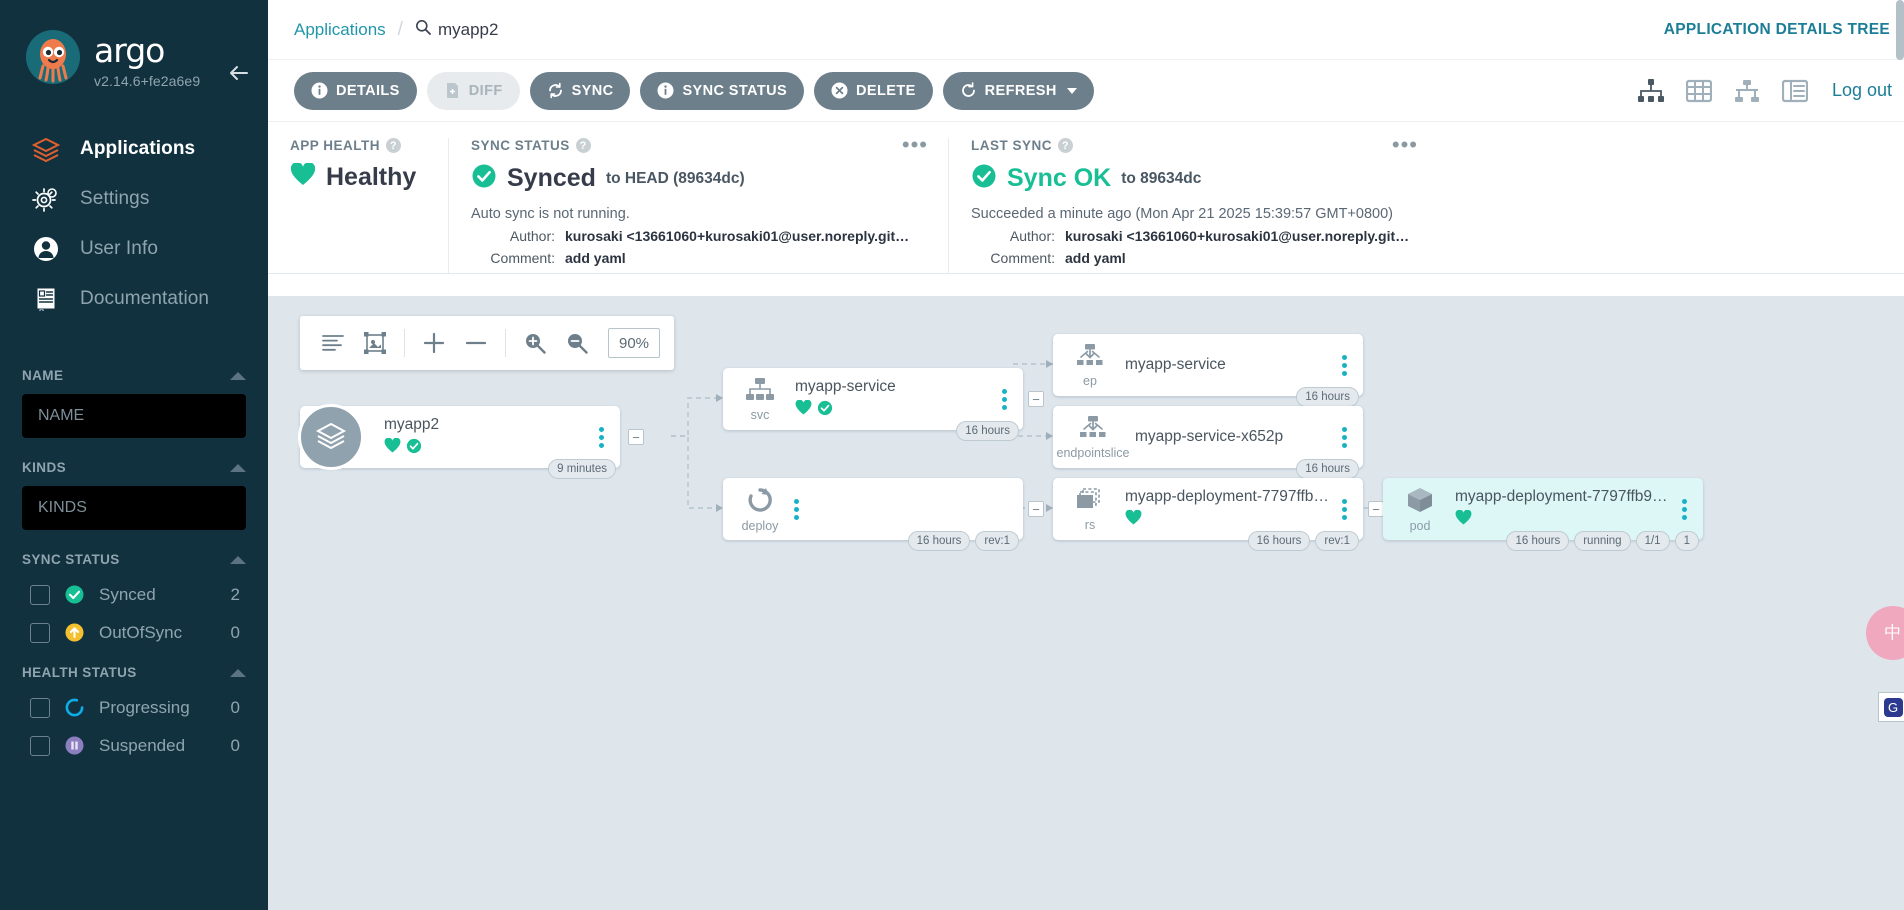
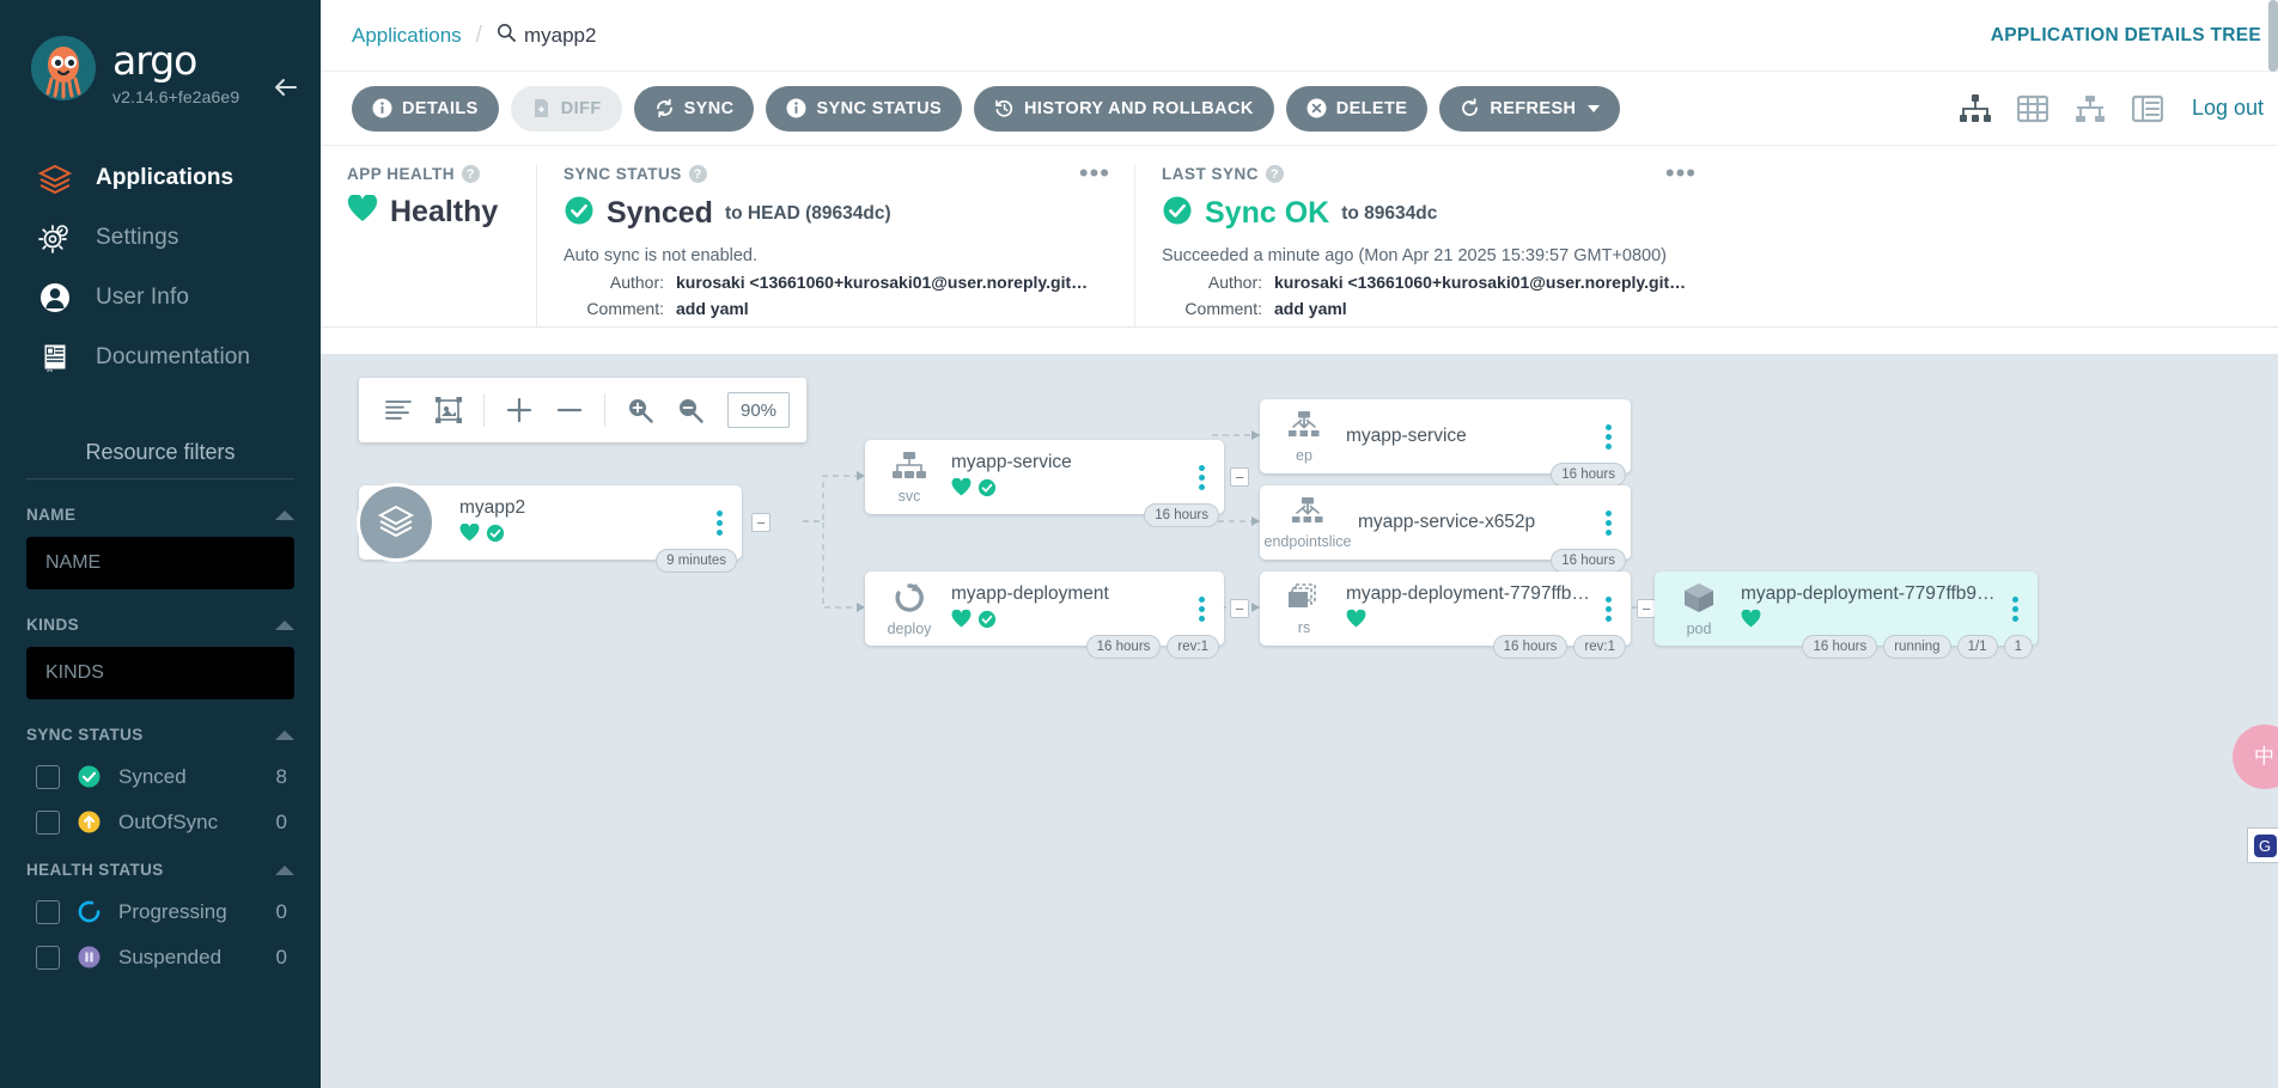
  argo
  v2.14.6+fe2a6e9
  Applications
  Settings
  User Info
  Documentation
+ Resource filters
  NAME
  NAME
  KINDS
  KINDS
  SYNC STATUS
  Synced
- 2
+ 8
  OutOfSync
  0
  HEALTH STATUS
  Progressing
  0
  Suspended
  0
  Applications
  /
  myapp2
  APPLICATION DETAILS TREE
  DETAILS
  DIFF
  SYNC
  SYNC STATUS
+ HISTORY AND ROLLBACK
  DELETE
  REFRESH
  Log out
  APP HEALTH
  ?
  Healthy
  SYNC STATUS
  ?
  •••
  Synced
  to HEAD (89634dc)
- Auto sync is not running.
+ Auto sync is not enabled.
  Author:
  kurosaki <13661060+kurosaki01@user.noreply.gitee.
  Comment:
  add yaml
  LAST SYNC
  ?
  •••
  Sync OK
  to 89634dc
  Succeeded a minute ago (Mon Apr 21 2025 15:39:57 GMT+0800)
  Author:
  kurosaki <13661060+kurosaki01@user.noreply.gitee.
  Comment:
  add yaml
  90%
  myapp2
  9 minutes
  −
  svc
  myapp-service
  16 hours
  −
  deploy
+ myapp-deployment
  16 hours
  rev:1
  −
  ep
  myapp-service
  16 hours
  endpointslice
  myapp-service-x652p
  16 hours
  rs
  myapp-deployment-7797ffb9…
  16 hours
  rev:1
  −
  pod
  myapp-deployment-7797ffb9…
  16 hours
  running
  1/1
  1
  中
  G
